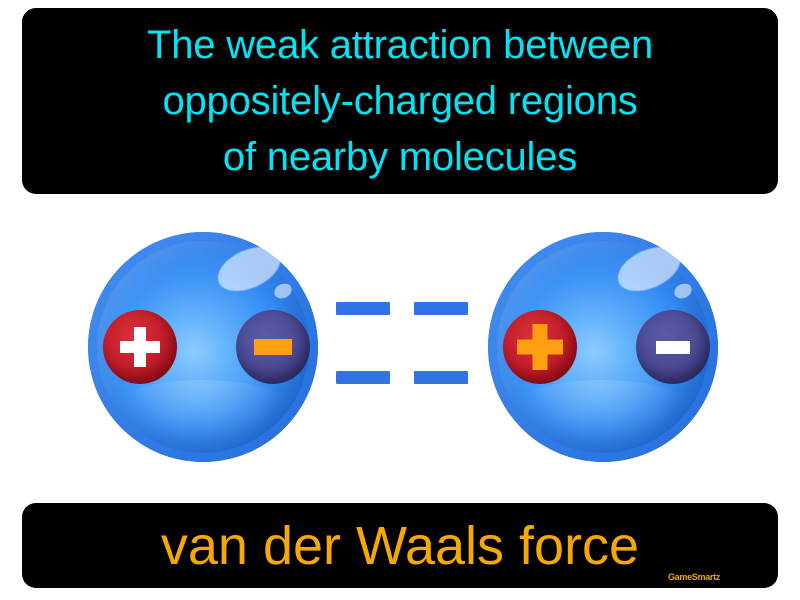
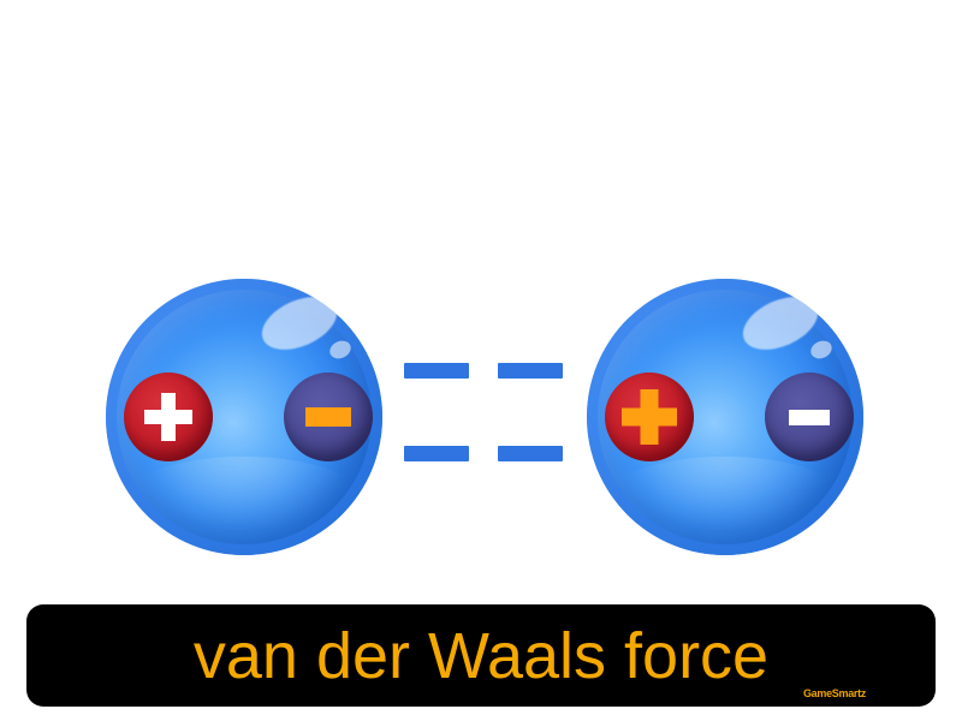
- The weak attraction between
- oppositely-charged regions
- of nearby molecules
  van der Waals force
  GameSmartz
